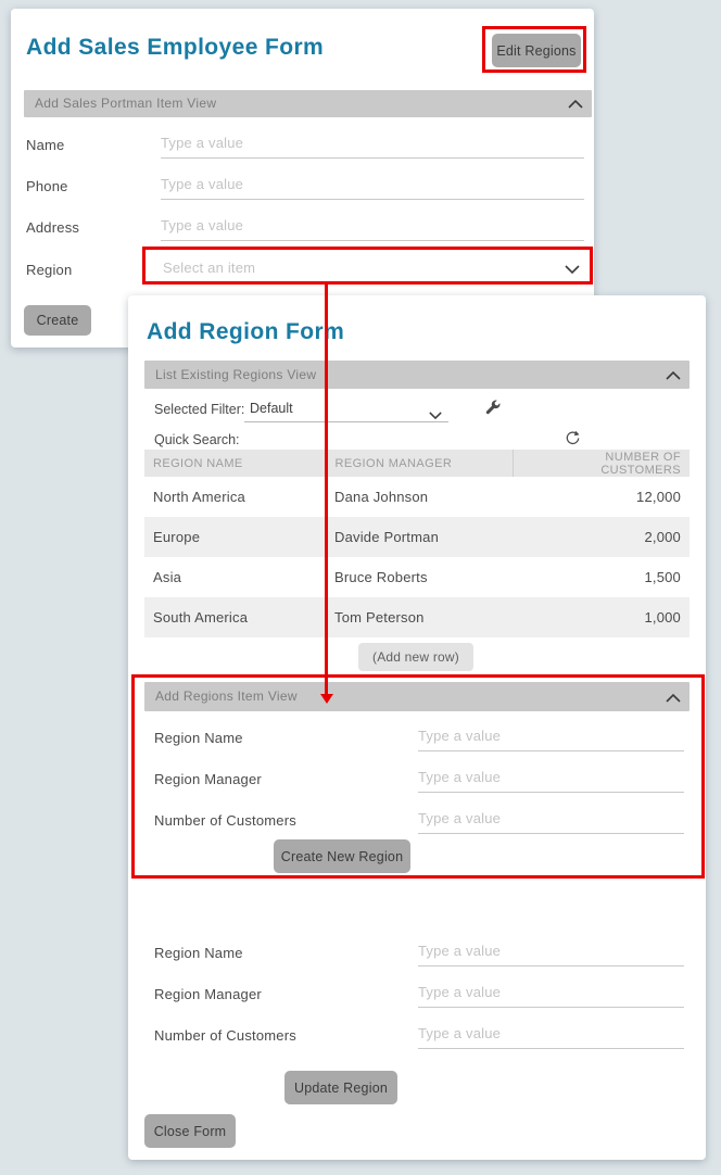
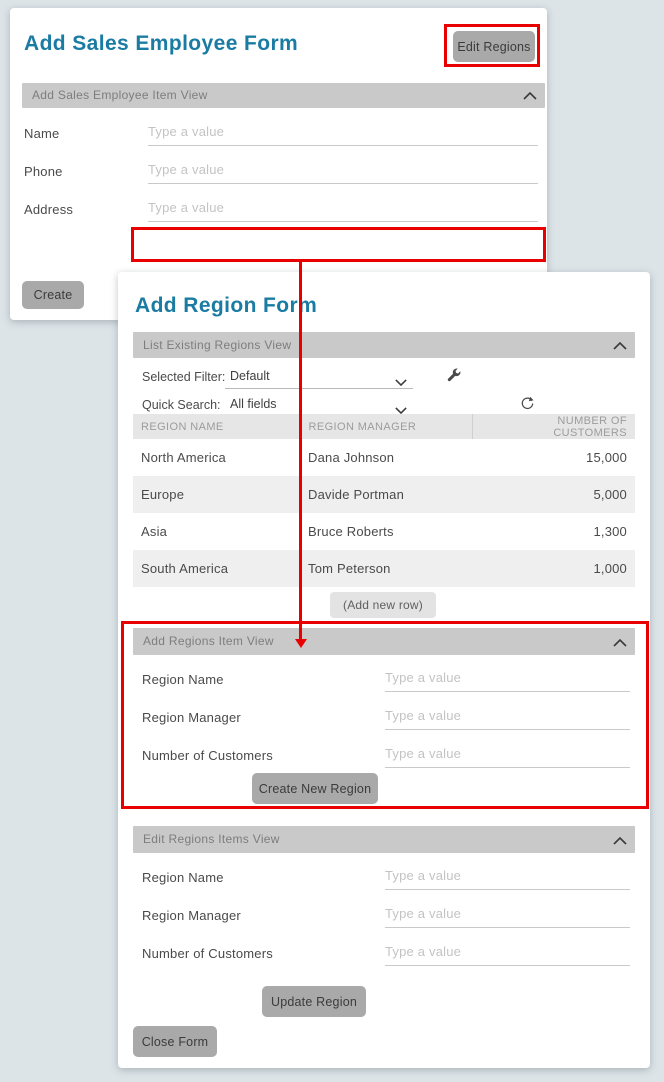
  Add Sales Employee Form
  Edit Regions
- Add Sales Portman Item View
+ Add Sales Employee Item View
  Name
  Type a value
  Phone
  Type a value
  Address
  Type a value
- Region
- Select an item
  Create
  Add Region Form
  List Existing Regions View
  Selected Filter:
  Default
  Quick Search:
+ All fields
  REGION NAME	REGION MANAGER	NUMBER OF CUSTOMERS
- North America	Dana Johnson	12,000
+ North America	Dana Johnson	15,000
- Europe	Davide Portman	2,000
+ Europe	Davide Portman	5,000
- Asia	Bruce Roberts	1,500
+ Asia	Bruce Roberts	1,300
  South America	Tom Peterson	1,000
  (Add new row)
  Add Regions Item View
  Region Name
  Type a value
  Region Manager
  Type a value
  Number of Customers
  Type a value
  Create New Region
+ Edit Regions Items View
  Region Name
  Type a value
  Region Manager
  Type a value
  Number of Customers
  Type a value
  Update Region
  Close Form
